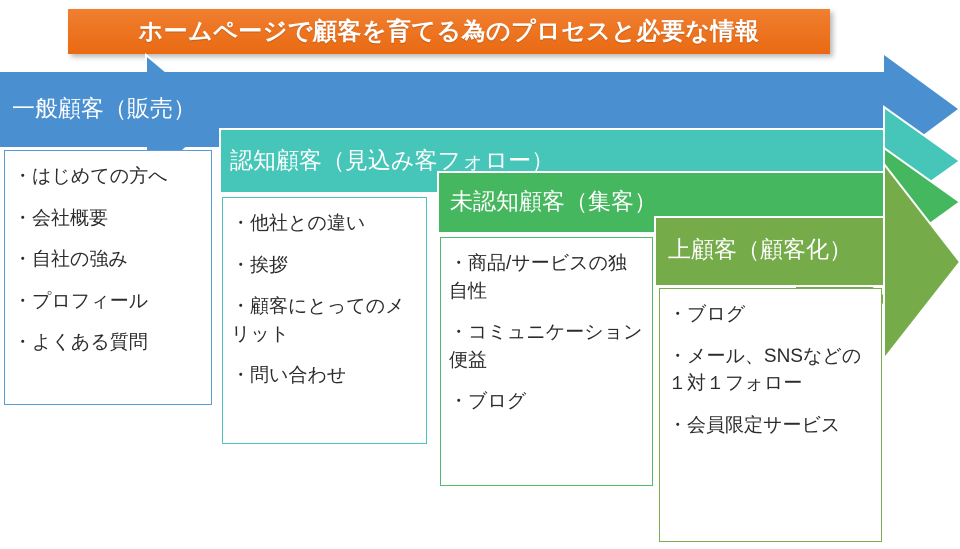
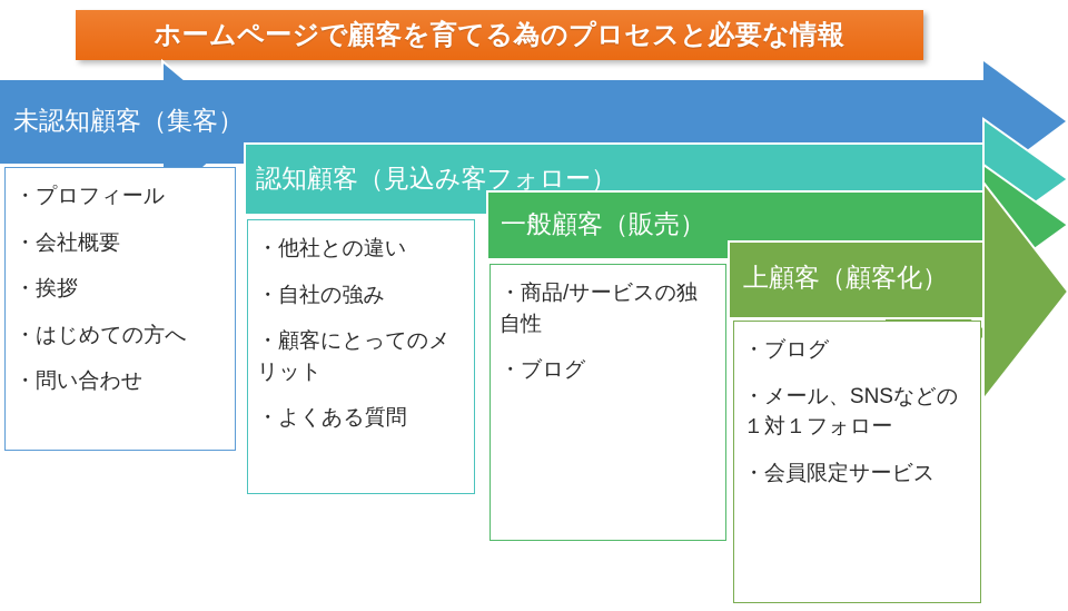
  ホームページで顧客を育てる為のプロセスと必要な情報
- 一般顧客（販売）
+ 未認知顧客（集客）
  認知顧客（見込み客フォロー）
- 未認知顧客（集客）
+ 一般顧客（販売）
  上顧客（顧客化）
- ・はじめての方へ
+ ・プロフィール
  ・会社概要
- ・自社の強み
+ ・挨拶
- ・プロフィール
+ ・はじめての方へ
- ・よくある質問
+ ・問い合わせ
  ・他社との違い
- ・挨拶
+ ・自社の強み
  ・顧客にとってのメリット
- ・問い合わせ
+ ・よくある質問
  ・商品/サービスの独自性
- ・コミュニケーション便益
  ・ブログ
  ・ブログ
  ・メール、SNSなどの１対１フォロー
  ・会員限定サービス
